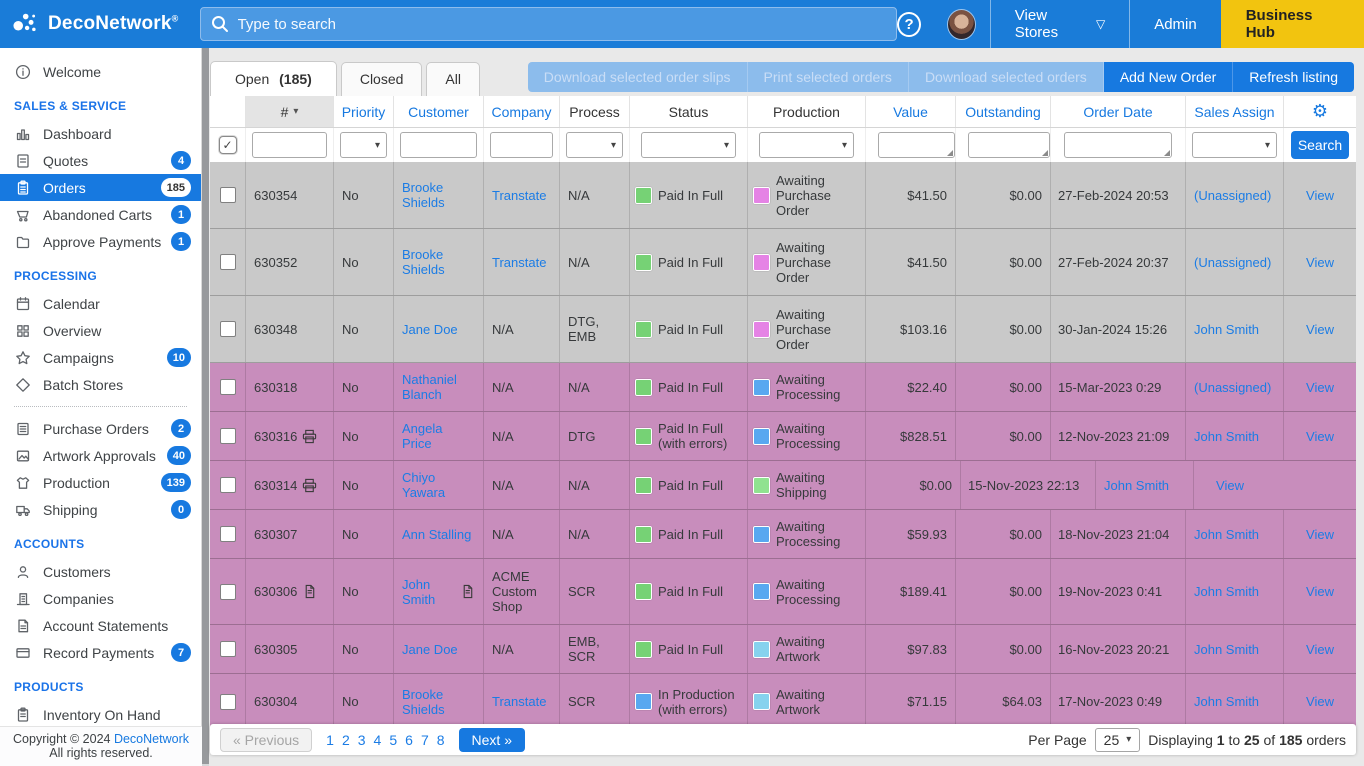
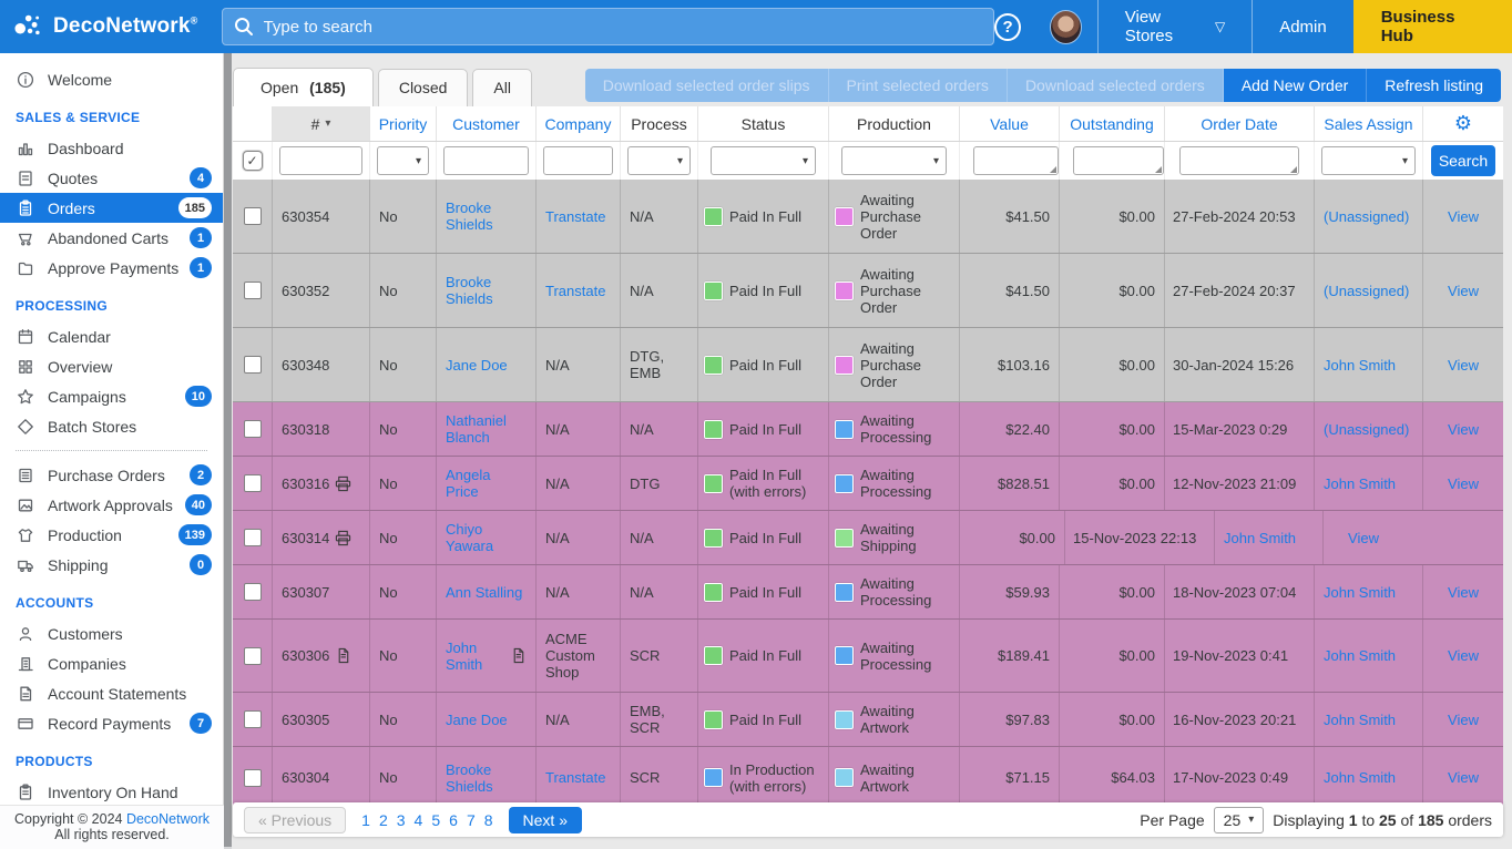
  DecoNetwork®
  Type to search
  ?
  View Stores
  ▽
  Admin
  Business Hub
  Welcome
  SALES & SERVICE
  Dashboard
  Quotes
  4
  Orders
  185
  Abandoned Carts
  1
  Approve Payments
  1
  PROCESSING
  Calendar
  Overview
  Campaigns
  10
  Batch Stores
  Purchase Orders
  2
  Artwork Approvals
  40
  Production
  139
  Shipping
  0
  ACCOUNTS
  Customers
  Companies
  Account Statements
  Record Payments
  7
  PRODUCTS
  Inventory On Hand
  Copyright © 2024 DecoNetwork
  All rights reserved.
  Open (185)
  Closed
  All
  Download selected order slips
  Print selected orders
  Download selected orders
  Add New Order
  Refresh listing
  #
  ▾
  Priority
  Customer
  Company
  Process
  Status
  Production
  Value
  Outstanding
  Order Date
  Sales Assign
  ⚙
  ✓
  ▾
  ▾
  ▾
  ▾
  ▾
  Search
  630354
  No
  Brooke Shields
  Transtate
  N/A
  Paid In Full
  Awaiting Purchase Order
  $41.50
  $0.00
  27-Feb-2024 20:53
  (Unassigned)
  View
  630352
  No
  Brooke Shields
  Transtate
  N/A
  Paid In Full
  Awaiting Purchase Order
  $41.50
  $0.00
  27-Feb-2024 20:37
  (Unassigned)
  View
  630348
  No
  Jane Doe
  N/A
  DTG, EMB
  Paid In Full
  Awaiting Purchase Order
  $103.16
  $0.00
  30-Jan-2024 15:26
  John Smith
  View
  630318
  No
  Nathaniel Blanch
  N/A
  N/A
  Paid In Full
  Awaiting Processing
  $22.40
  $0.00
  15-Mar-2023 0:29
  (Unassigned)
  View
  630316
  No
  Angela Price
  N/A
  DTG
  Paid In Full (with errors)
  Awaiting Processing
  $828.51
  $0.00
  12-Nov-2023 21:09
  John Smith
  View
  630314
  No
  Chiyo Yawara
  N/A
  N/A
  Paid In Full
  Awaiting Shipping
  $0.00
  15-Nov-2023 22:13
  John Smith
  View
  630307
  No
  Ann Stalling
  N/A
  N/A
  Paid In Full
  Awaiting Processing
  $59.93
  $0.00
- 18-Nov-2023 21:04
+ 18-Nov-2023 07:04
  John Smith
  View
  630306
  No
  John Smith
  ACME Custom Shop
  SCR
  Paid In Full
  Awaiting Processing
  $189.41
  $0.00
  19-Nov-2023 0:41
  John Smith
  View
  630305
  No
  Jane Doe
  N/A
  EMB, SCR
  Paid In Full
  Awaiting Artwork
  $97.83
  $0.00
  16-Nov-2023 20:21
  John Smith
  View
  630304
  No
  Brooke Shields
  Transtate
  SCR
  In Production (with errors)
  Awaiting Artwork
  $71.15
  $64.03
  17-Nov-2023 0:49
  John Smith
  View
  « Previous
  1
  2
  3
  4
  5
  6
  7
  8
  Next »
  Per Page
  25
  ▾
  Displaying 1 to 25 of 185 orders
